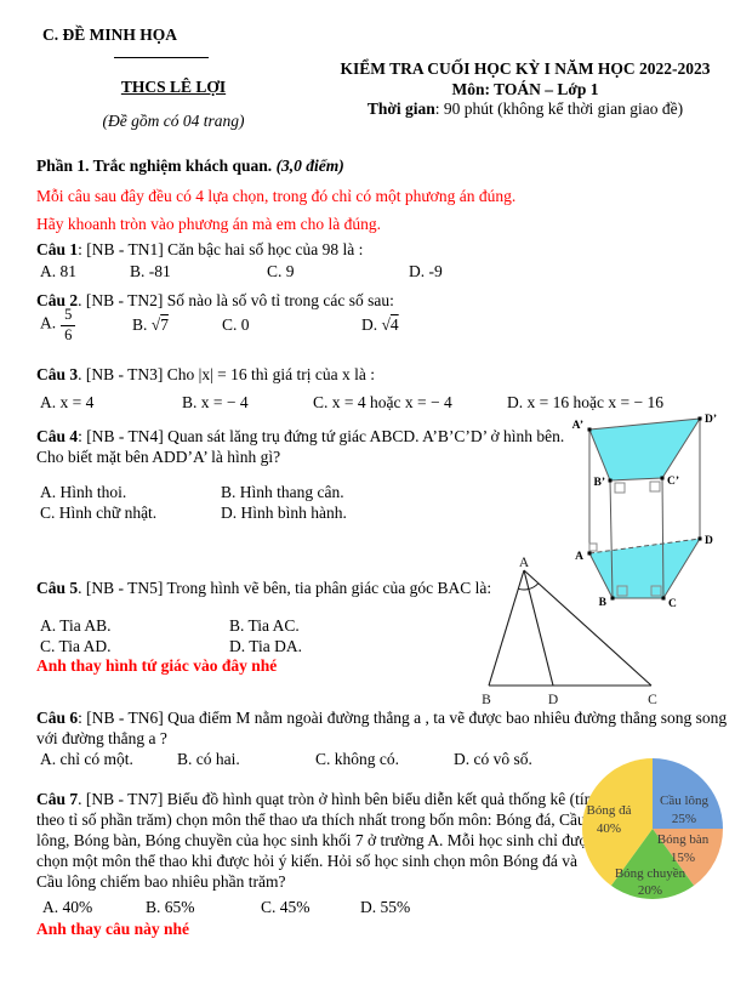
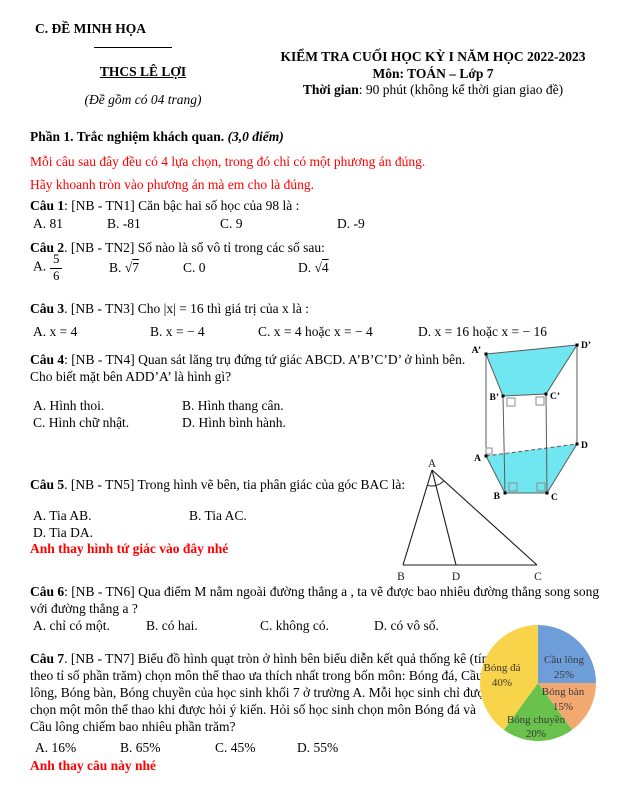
  C. ĐỀ MINH HỌA
  THCS LÊ LỢI
  (Đề gồm có 04 trang)
  KIỂM TRA CUỐI HỌC KỲ I NĂM HỌC 2022-2023
- Môn: TOÁN – Lớp 1
+ Môn: TOÁN – Lớp 7
  Thời gian: 90 phút (không kể thời gian giao đề)
  Phần 1. Trắc nghiệm khách quan. (3,0 điểm)
  Mỗi câu sau đây đều có 4 lựa chọn, trong đó chỉ có một phương án đúng.
  Hãy khoanh tròn vào phương án mà em cho là đúng.
  Câu 1: [NB - TN1] Căn bậc hai số học của 98 là :
  A. 81
  B. -81
  C. 9
  D. -9
  Câu 2. [NB - TN2] Số nào là số vô tỉ trong các số sau:
  A.
  5
  6
  B. √7
  C. 0
  D. √4
  Câu 3. [NB - TN3] Cho |x| = 16 thì giá trị của x là :
  A. x = 4
  B. x = − 4
  C. x = 4 hoặc x = − 4
  D. x = 16 hoặc x = − 16
  Câu 4: [NB - TN4] Quan sát lăng trụ đứng tứ giác ABCD. A’B’C’D’ ở hình bên. Cho biết mặt bên ADD’A’ là hình gì?
  A. Hình thoi.
  B. Hình thang cân.
  C. Hình chữ nhật.
  D. Hình bình hành.
  A’
  D’
  B’
  C’
  A
  D
  B
  C
  Câu 5. [NB - TN5] Trong hình vẽ bên, tia phân giác của góc BAC là:
  A. Tia AB.
  B. Tia AC.
- C. Tia AD.
  D. Tia DA.
  Anh thay hình tứ giác vào đây nhé
  A
  B
  D
  C
  Câu 6: [NB - TN6] Qua điểm M nằm ngoài đường thẳng a , ta vẽ được bao nhiêu đường thẳng song song với đường thẳng a ?
  A. chỉ có một.
  B. có hai.
  C. không có.
  D. có vô số.
  Câu 7. [NB - TN7] Biểu đồ hình quạt tròn ở hình bên biểu diễn kết quả thống kê (tín theo tỉ số phần trăm) chọn môn thể thao ưa thích nhất trong bốn môn: Bóng đá, Cầu lông, Bóng bàn, Bóng chuyền của học sinh khối 7 ở trường A. Mỗi học sinh chỉ đư chọn một môn thể thao khi được hỏi ý kiến. Hỏi số học sinh chọn môn Bóng đá và Cầu lông chiếm bao nhiêu phần trăm?
- A. 40%
+ A. 16%
  B. 65%
  C. 45%
  D. 55%
  Anh thay câu này nhé
  Cầu lông
  25%
  Bóng bàn
  15%
  Bóng chuyền
  20%
  Bóng đá
  40%
